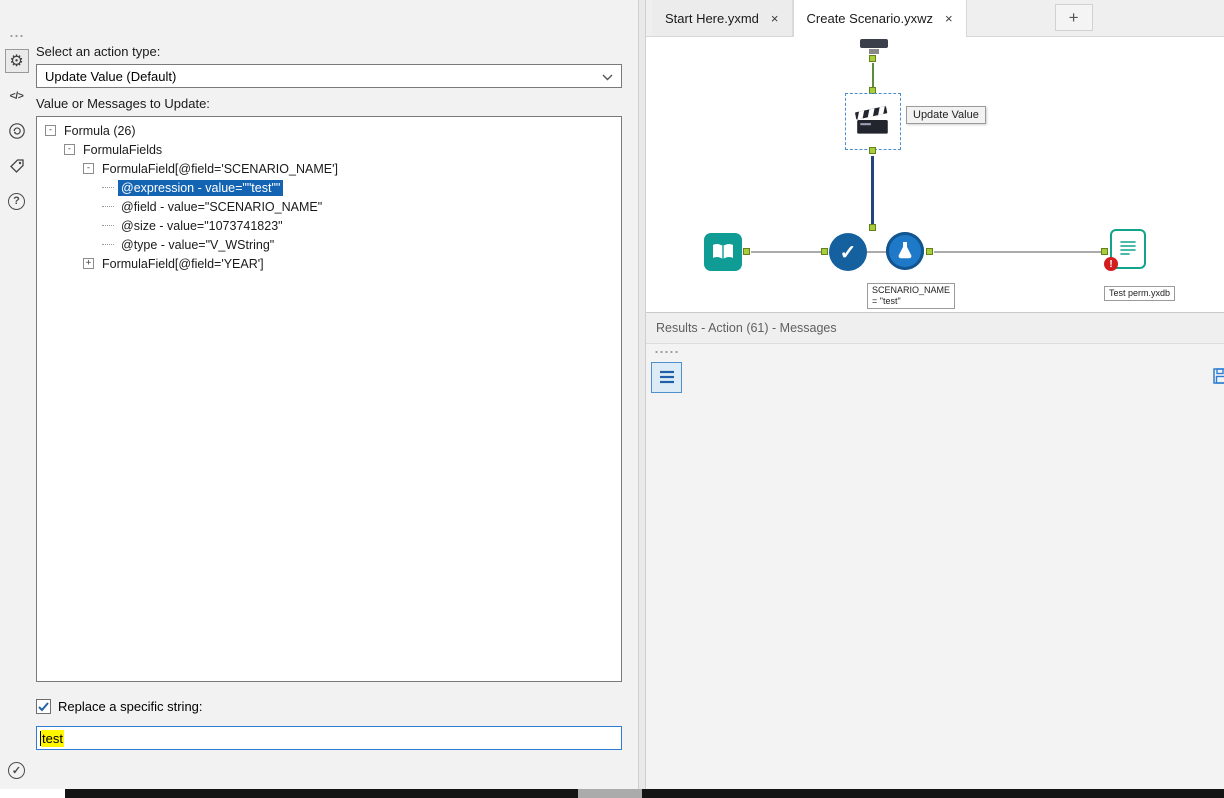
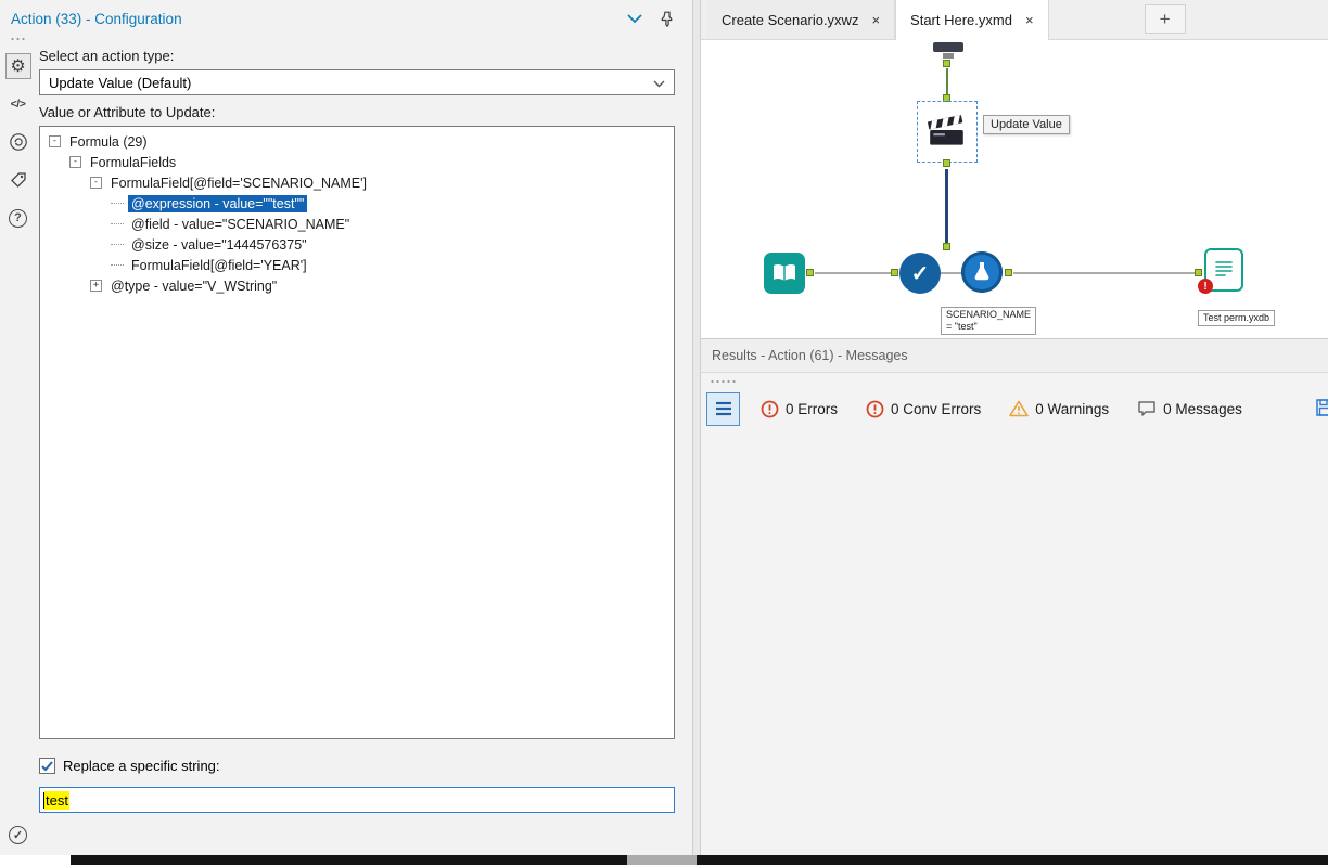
+ Action (33) - Configuration
  ⚙
  </>
  ?
  ✓
  Select an action type:
  Update Value (Default)
- Value or Messages to Update:
+ Value or Attribute to Update:
  -
- Formula (26)
+ Formula (29)
  -
  FormulaFields
  -
  FormulaField[@field='SCENARIO_NAME']
  @expression - value=""test""
  @field - value="SCENARIO_NAME"
- @size - value="1073741823"
+ @size - value="1444576375"
- @type - value="V_WString"
+ FormulaField[@field='YEAR']
  +
- FormulaField[@field='YEAR']
+ @type - value="V_WString"
  Replace a specific string:
  test
- Start Here.yxmd
+ Create Scenario.yxwz
  ×
- Create Scenario.yxwz
+ Start Here.yxmd
  ×
  +
  Update Value
  ✓
  !
  SCENARIO_NAME
  = "test"
  Test perm.yxdb
  Results - Action (61) - Messages
+ 0 Errors
+ 0 Conv Errors
+ 0 Warnings
+ 0 Messages
